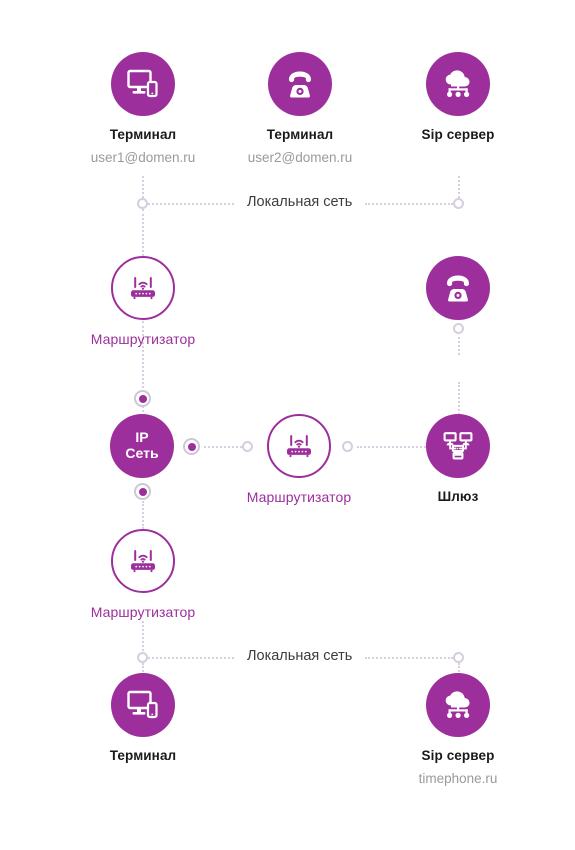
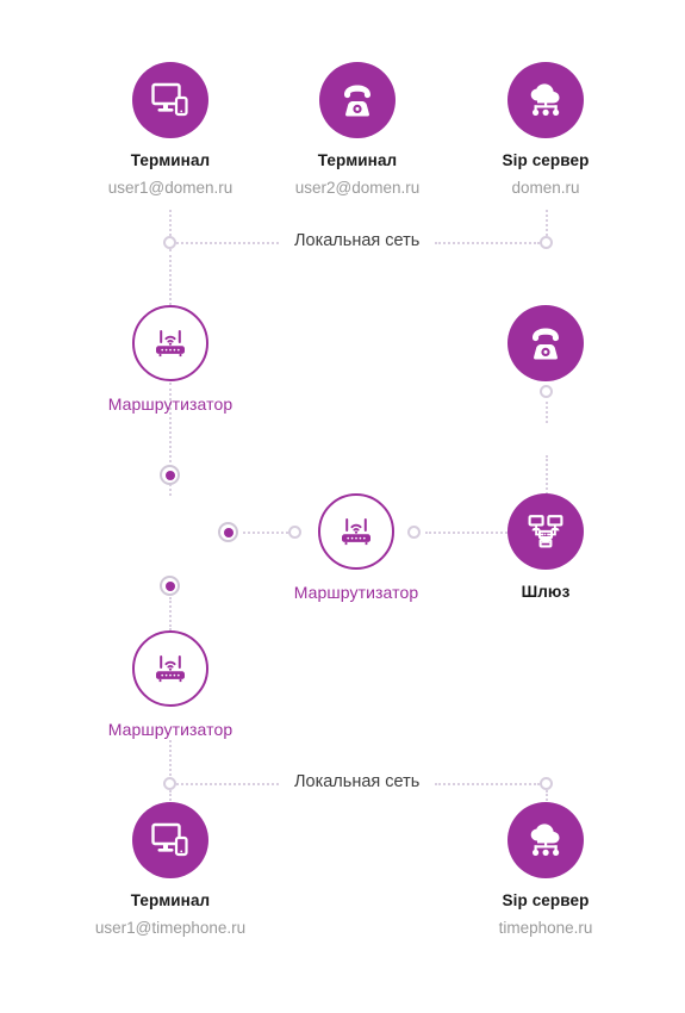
  Локальная сеть
  Терминал
  user1@domen.ru
  Терминал
  user2@domen.ru
  Sip сервер
+ domen.ru
  Маршрутизатор
- IP
- Сеть
  Маршрутизатор
  Шлюз
  Маршрутизатор
  Локальная сеть
  Терминал
+ user1@timephone.ru
  Sip сервер
  timephone.ru
